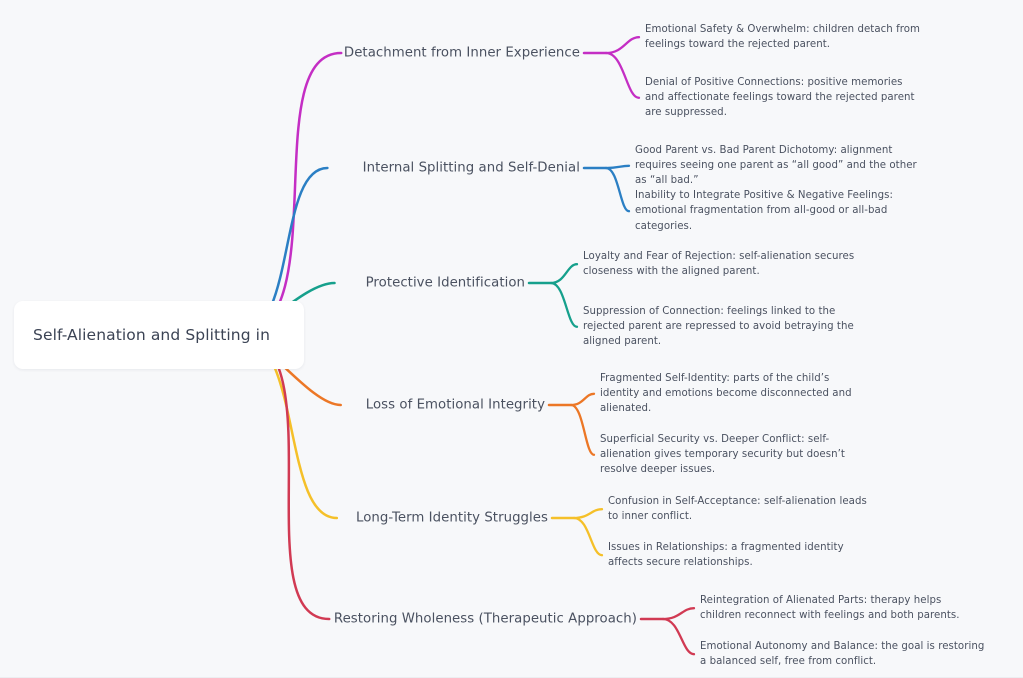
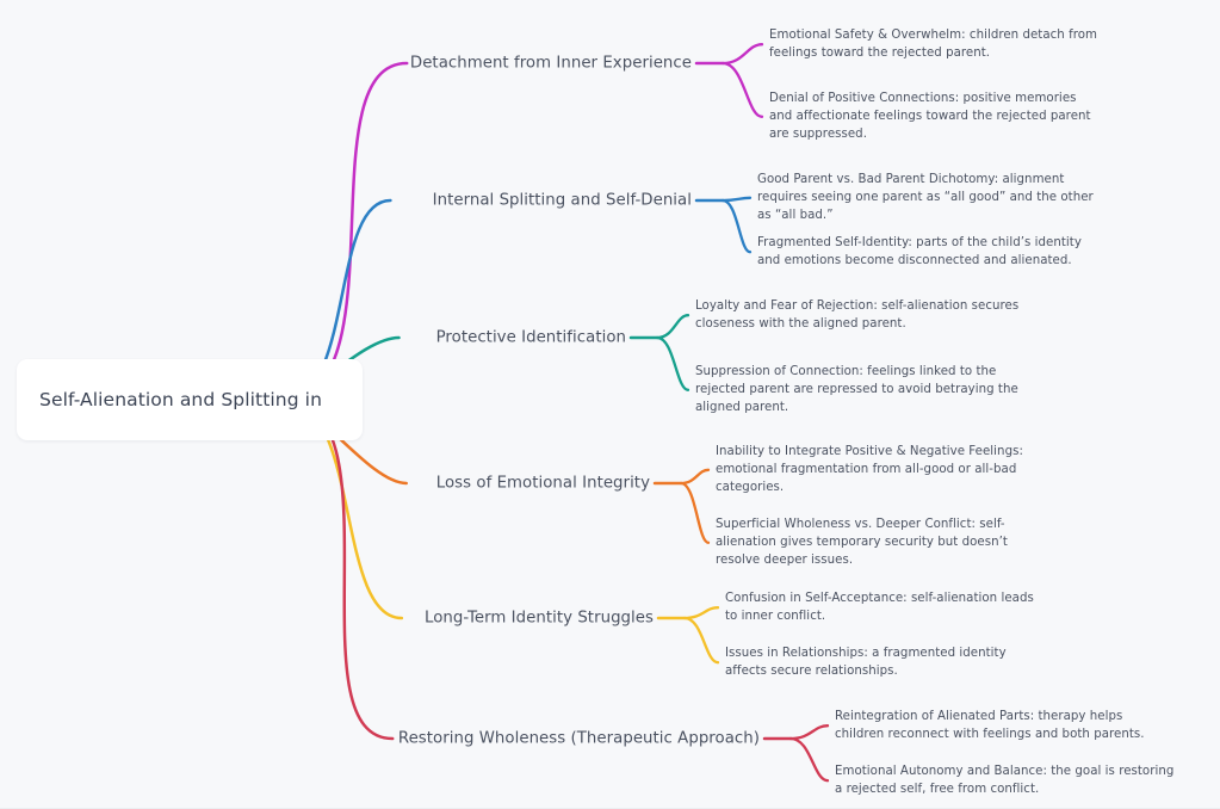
  Self-Alienation and Splitting in
  Emotional Safety & Overwhelm: children detach from feelings toward the rejected parent.
  Denial of Positive Connections: positive memories and affectionate feelings toward the rejected parent are suppressed.
  Detachment from Inner Experience
  Good Parent vs. Bad Parent Dichotomy: alignment requires seeing one parent as “all good” and the other as “all bad.”
- Inability to Integrate Positive & Negative Feelings: emotional fragmentation from all-good or all-bad categories.
+ Fragmented Self-Identity: parts of the child’s identity and emotions become disconnected and alienated.
  Internal Splitting and Self-Denial
  Loyalty and Fear of Rejection: self-alienation secures closeness with the aligned parent.
  Suppression of Connection: feelings linked to the rejected parent are repressed to avoid betraying the aligned parent.
  Protective Identification
- Fragmented Self-Identity: parts of the child’s identity and emotions become disconnected and alienated.
+ Inability to Integrate Positive & Negative Feelings: emotional fragmentation from all-good or all-bad categories.
- Superficial Security vs. Deeper Conflict: self-alienation gives temporary security but doesn’t resolve deeper issues.
+ Superficial Wholeness vs. Deeper Conflict: self-alienation gives temporary security but doesn’t resolve deeper issues.
  Loss of Emotional Integrity
  Confusion in Self-Acceptance: self-alienation leads to inner conflict.
  Issues in Relationships: a fragmented identity affects secure relationships.
  Long-Term Identity Struggles
  Reintegration of Alienated Parts: therapy helps children reconnect with feelings and both parents.
- Emotional Autonomy and Balance: the goal is restoring a balanced self, free from conflict.
+ Emotional Autonomy and Balance: the goal is restoring a rejected self, free from conflict.
  Restoring Wholeness (Therapeutic Approach)
